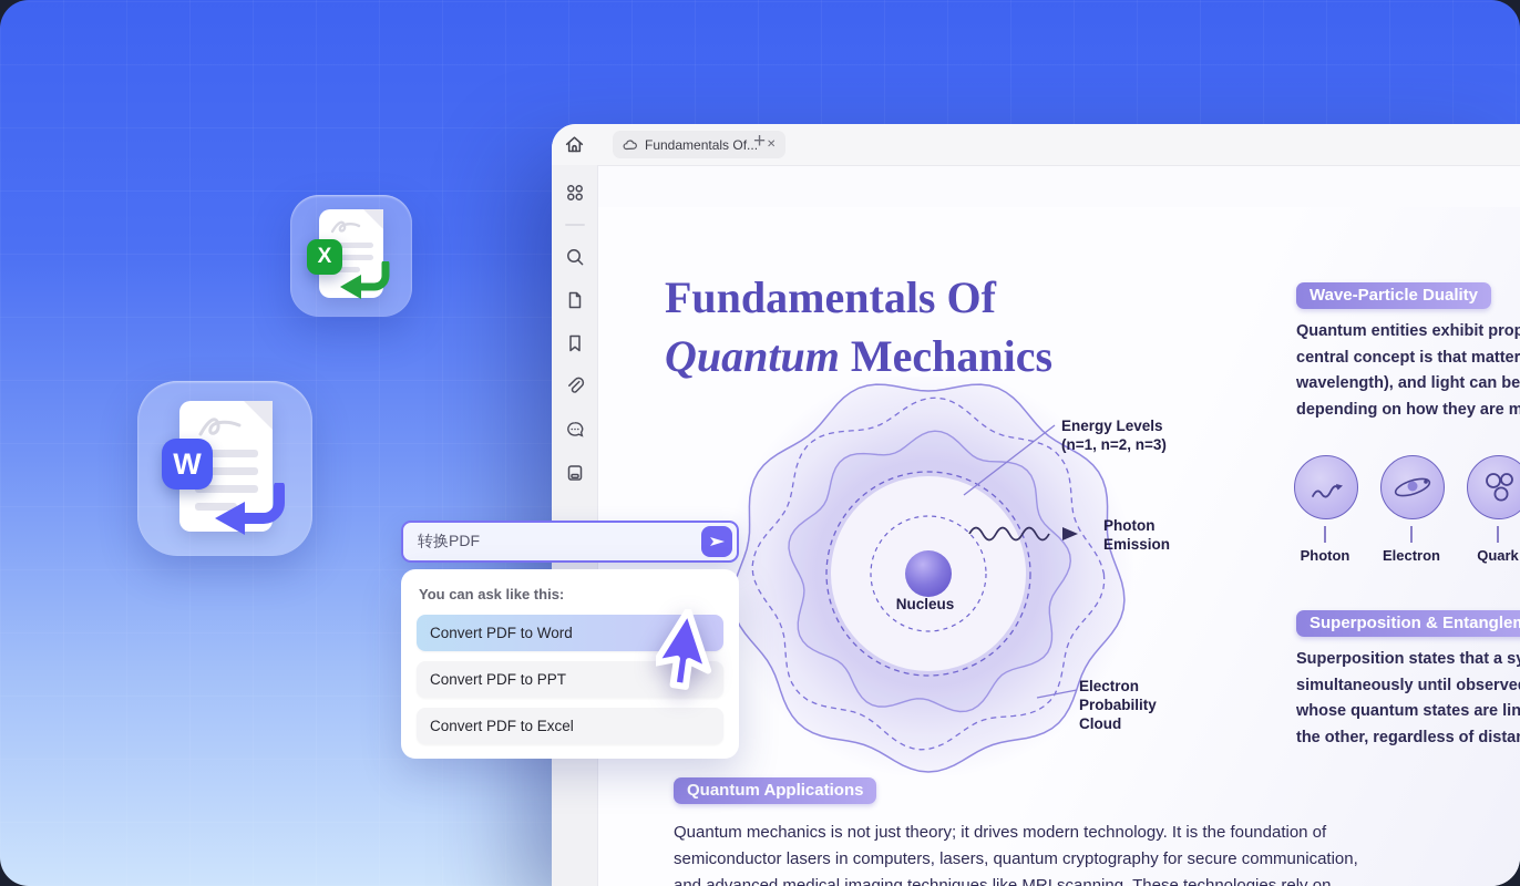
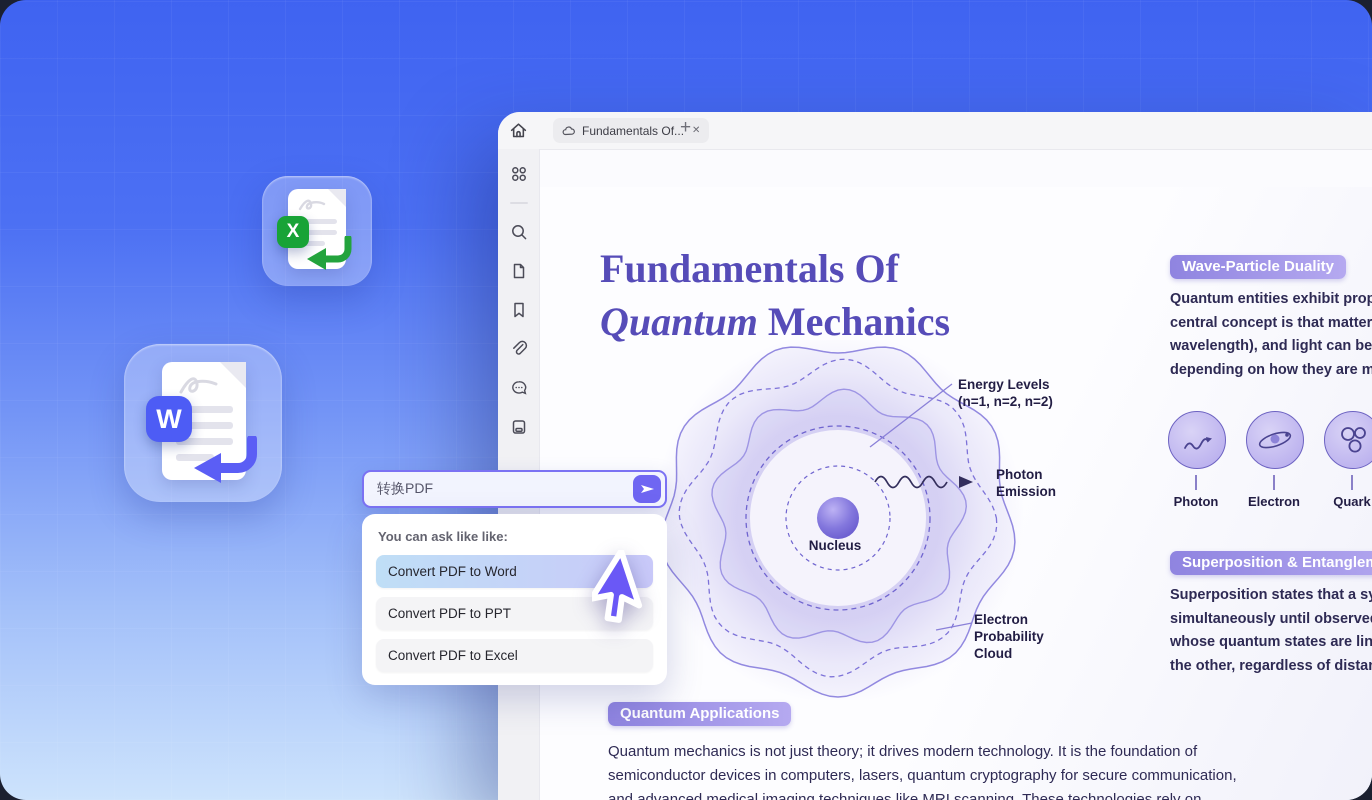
  X
  W
  Fundamentals Of...
  ✕
  +
  Fundamentals Of
  Quantum Mechanics
  Energy Levels
- (n=1, n=2, n=3)
+ (n=1, n=2, n=2)
  Photon
  Emission
  Nucleus
  Electron
  Probability
  Cloud
  Wave-Particle Duality
  Quantum entities exhibit prop
  central concept is that matter
  wavelength), and light can be
  depending on how they are m
  Photon
  Electron
  Quark
  Superposition & Entangle
  Superposition states that a s
  simultaneously until observe
  whose quantum states are lin
  the other, regardless of dista
  Quantum Applications
  Quantum mechanics is not just theory; it drives modern technology. It is the foundation of
- semiconductor lasers in computers, lasers, quantum cryptography for secure communication,
+ semiconductor devices in computers, lasers, quantum cryptography for secure communication,
  转换PDF
- You can ask like this:
+ You can ask like like:
  Convert PDF to Word
  Convert PDF to PPT
  Convert PDF to Excel
